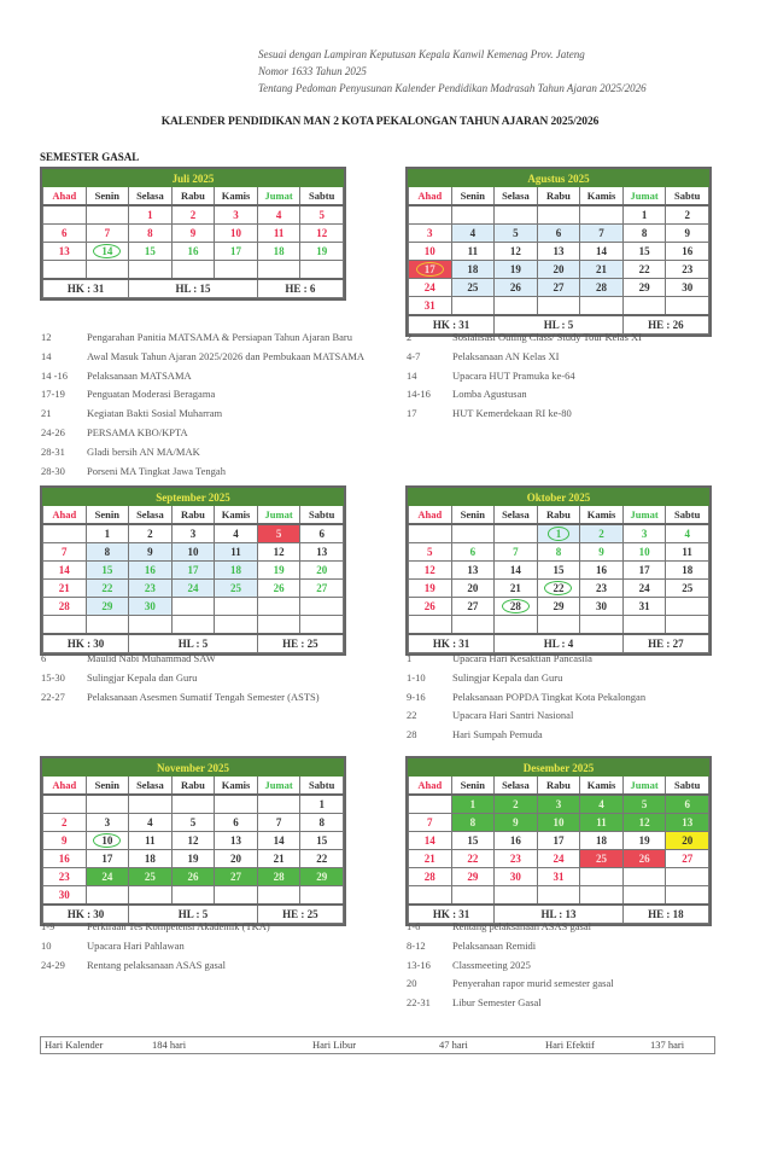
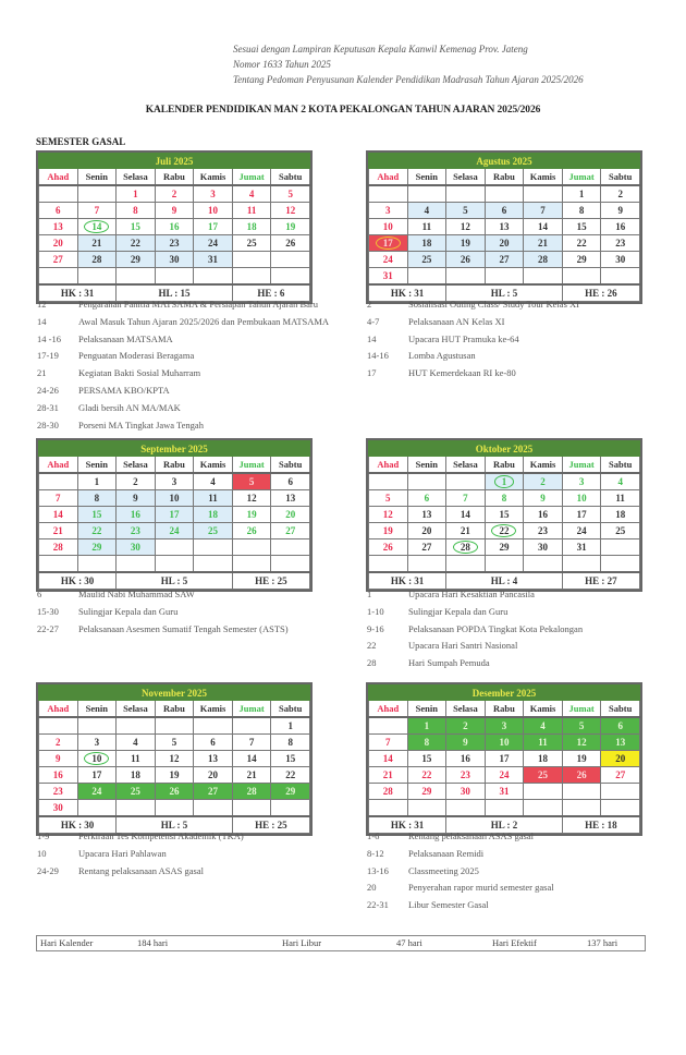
  Sesuai dengan Lampiran Keputusan Kepala Kanwil Kemenag Prov. Jateng
  Nomor 1633 Tahun 2025
  Tentang Pedoman Penyusunan Kalender Pendidikan Madrasah Tahun Ajaran 2025/2026
  KALENDER PENDIDIKAN MAN 2 KOTA PEKALONGAN TAHUN AJARAN 2025/2026
  SEMESTER GASAL
  Juli 2025
  Ahad	Senin	Selasa	Rabu	Kamis	Jumat	Sabtu
  		1	2	3	4	5
  6	7	8	9	10	11	12
  13	14	15	16	17	18	19
+ 20	21	22	23	24	25	26
+ 27	28	29	30	31
  HK : 31	HL : 15	HE : 6
  Agustus 2025
  Ahad	Senin	Selasa	Rabu	Kamis	Jumat	Sabtu
  					1	2
  3	4	5	6	7	8	9
  10	11	12	13	14	15	16
  17	18	19	20	21	22	23
  24	25	26	27	28	29	30
  31
  HK : 31	HL : 5	HE : 26
  September 2025
  Ahad	Senin	Selasa	Rabu	Kamis	Jumat	Sabtu
  	1	2	3	4	5	6
  7	8	9	10	11	12	13
  14	15	16	17	18	19	20
  21	22	23	24	25	26	27
  28	29	30
  HK : 30	HL : 5	HE : 25
  Oktober 2025
  Ahad	Senin	Selasa	Rabu	Kamis	Jumat	Sabtu
  			1	2	3	4
  5	6	7	8	9	10	11
  12	13	14	15	16	17	18
  19	20	21	22	23	24	25
  26	27	28	29	30	31
  HK : 31	HL : 4	HE : 27
  November 2025
  Ahad	Senin	Selasa	Rabu	Kamis	Jumat	Sabtu
  						1
  2	3	4	5	6	7	8
  9	10	11	12	13	14	15
  16	17	18	19	20	21	22
  23	24	25	26	27	28	29
  30
  HK : 30	HL : 5	HE : 25
  Desember 2025
  Ahad	Senin	Selasa	Rabu	Kamis	Jumat	Sabtu
  	1	2	3	4	5	6
  7	8	9	10	11	12	13
  14	15	16	17	18	19	20
  21	22	23	24	25	26	27
  28	29	30	31
- HK : 31	HL : 13	HE : 18
+ HK : 31	HL : 2	HE : 18
  12
  Pengarahan Panitia MATSAMA & Persiapan Tahun Ajaran Baru
  14
  Awal Masuk Tahun Ajaran 2025/2026 dan Pembukaan MATSAMA
  14 -16
  Pelaksanaan MATSAMA
  17-19
  Penguatan Moderasi Beragama
  21
  Kegiatan Bakti Sosial Muharram
  24-26
  PERSAMA KBO/KPTA
  28-31
  Gladi bersih AN MA/MAK
  28-30
  Porseni MA Tingkat Jawa Tengah
  2
  Sosialisasi Outing Class/ Study Tour Kelas XI
  4-7
  Pelaksanaan AN Kelas XI
  14
  Upacara HUT Pramuka ke-64
  14-16
  Lomba Agustusan
  17
  HUT Kemerdekaan RI ke-80
  6
  Maulid Nabi Muhammad SAW
  15-30
  Sulingjar Kepala dan Guru
  22-27
  Pelaksanaan Asesmen Sumatif Tengah Semester (ASTS)
  1
  Upacara Hari Kesaktian Pancasila
  1-10
  Sulingjar Kepala dan Guru
  9-16
  Pelaksanaan POPDA Tingkat Kota Pekalongan
  22
  Upacara Hari Santri Nasional
  28
  Hari Sumpah Pemuda
  1-9
  Perkiraan Tes Kompetensi Akademik (TKA)
  10
  Upacara Hari Pahlawan
  24-29
  Rentang pelaksanaan ASAS gasal
  1-6
  Rentang pelaksanaan ASAS gasal
  8-12
  Pelaksanaan Remidi
  13-16
  Classmeeting 2025
  20
  Penyerahan rapor murid semester gasal
  22-31
  Libur Semester Gasal
  Hari Kalender
  184 hari
  Hari Libur
  47 hari
  Hari Efektif
  137 hari
